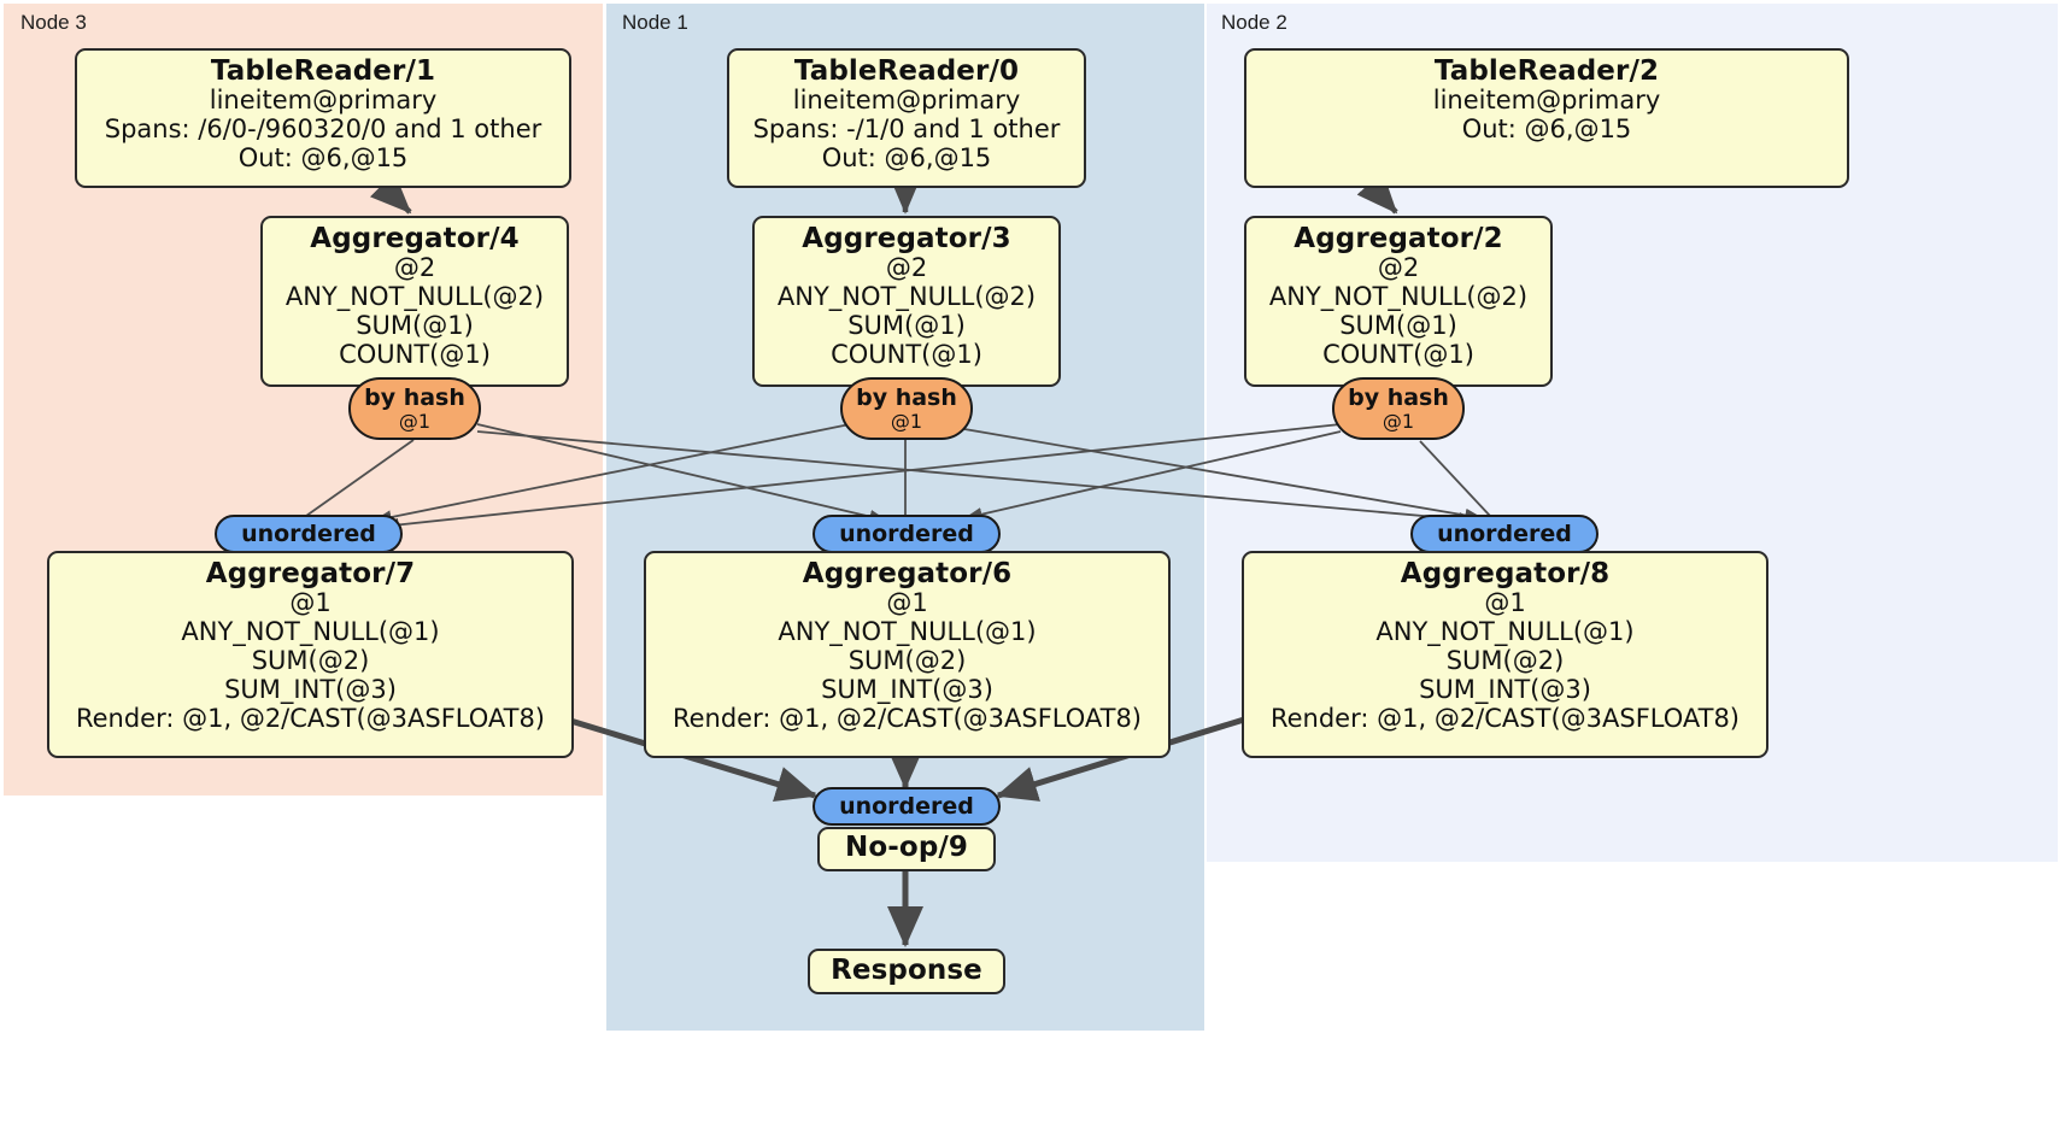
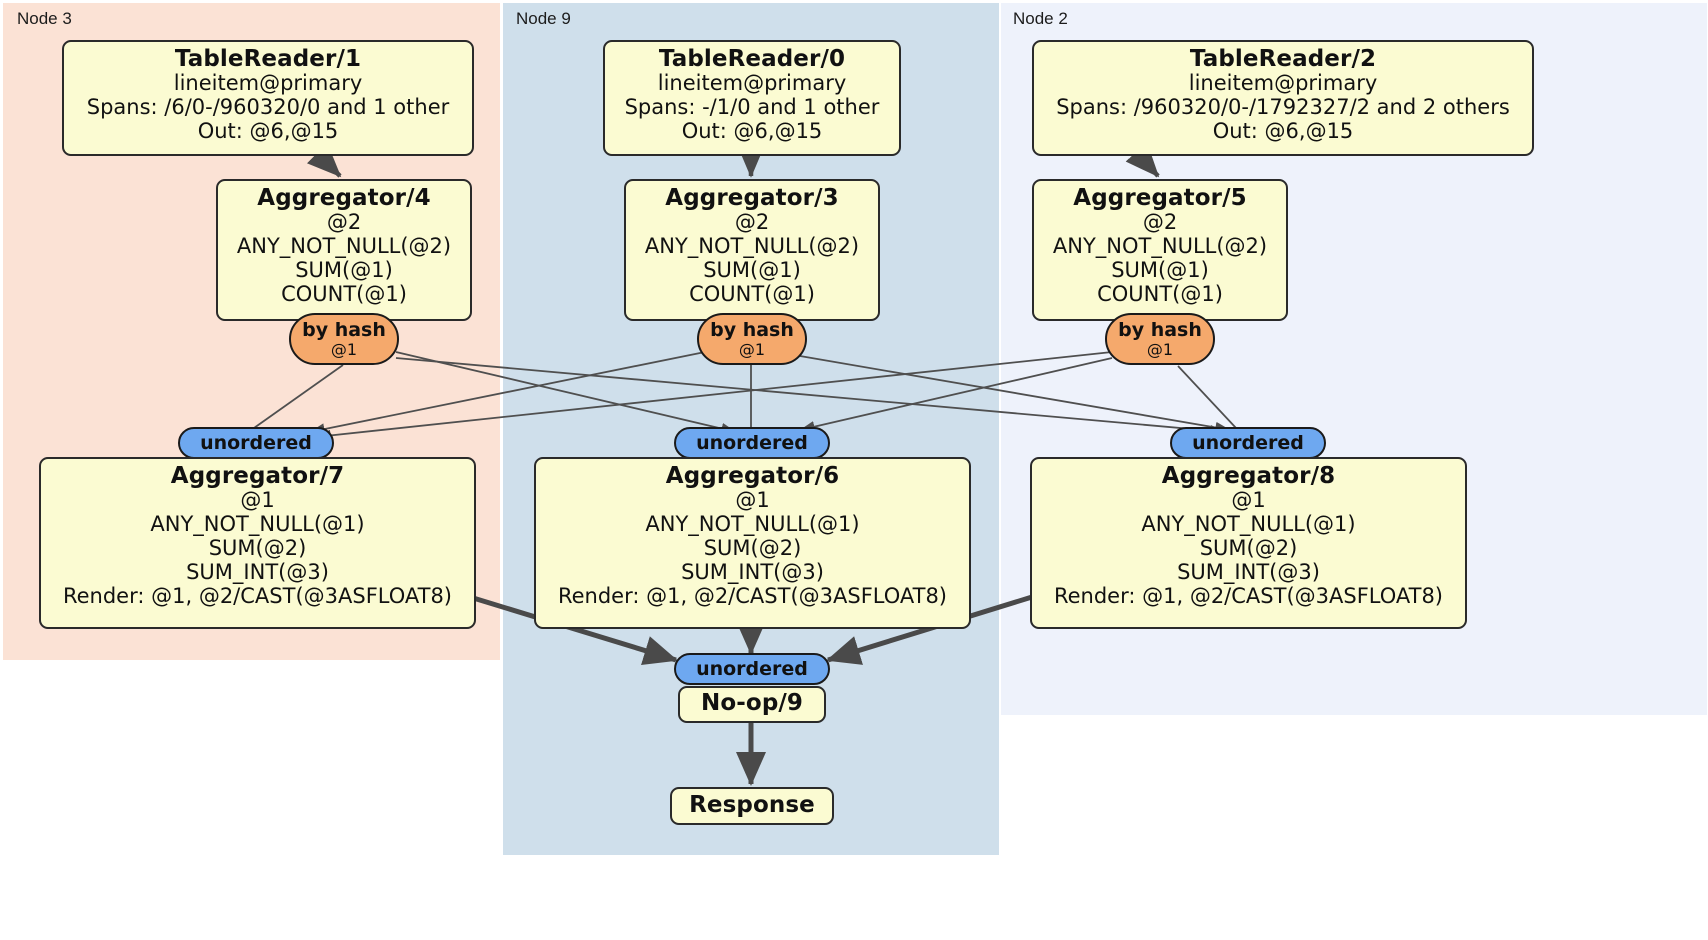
  Node 3
- Node 1
+ Node 9
  Node 2
  TableReader/1
  lineitem@primary
  Spans: /6/0-/960320/0 and 1 other
  Out: @6,@15
  TableReader/0
  lineitem@primary
  Spans: -/1/0 and 1 other
  Out: @6,@15
  TableReader/2
  lineitem@primary
+ Spans: /960320/0-/1792327/2 and 2 others
  Out: @6,@15
  Aggregator/4
  @2
  ANY_NOT_NULL(@2)
  SUM(@1)
  COUNT(@1)
  Aggregator/3
  @2
  ANY_NOT_NULL(@2)
  SUM(@1)
  COUNT(@1)
- Aggregator/2
+ Aggregator/5
  @2
  ANY_NOT_NULL(@2)
  SUM(@1)
  COUNT(@1)
  by hash
  @1
  by hash
  @1
  by hash
  @1
  unordered
  unordered
  unordered
  Aggregator/7
  @1
  ANY_NOT_NULL(@1)
  SUM(@2)
  SUM_INT(@3)
  Render: @1, @2/CAST(@3ASFLOAT8)
  Aggregator/6
  @1
  ANY_NOT_NULL(@1)
  SUM(@2)
  SUM_INT(@3)
  Render: @1, @2/CAST(@3ASFLOAT8)
  Aggregator/8
  @1
  ANY_NOT_NULL(@1)
  SUM(@2)
  SUM_INT(@3)
  Render: @1, @2/CAST(@3ASFLOAT8)
  unordered
  No-op/9
  Response
